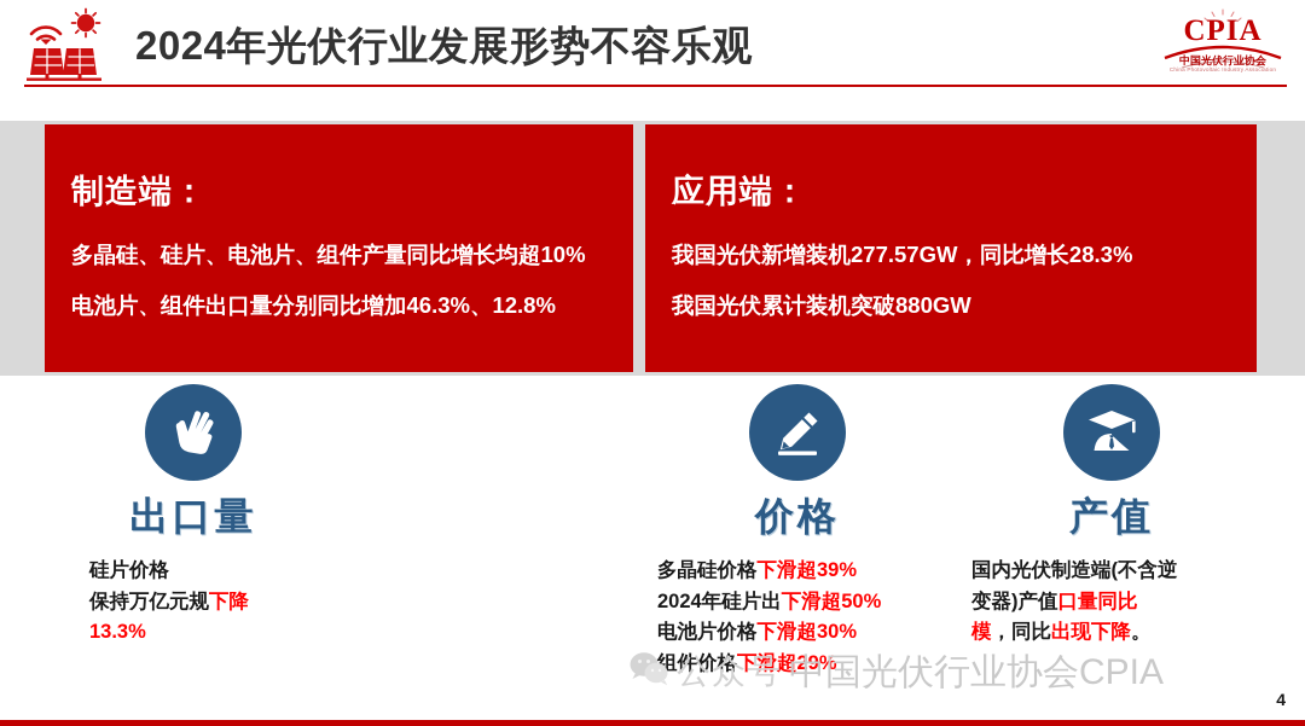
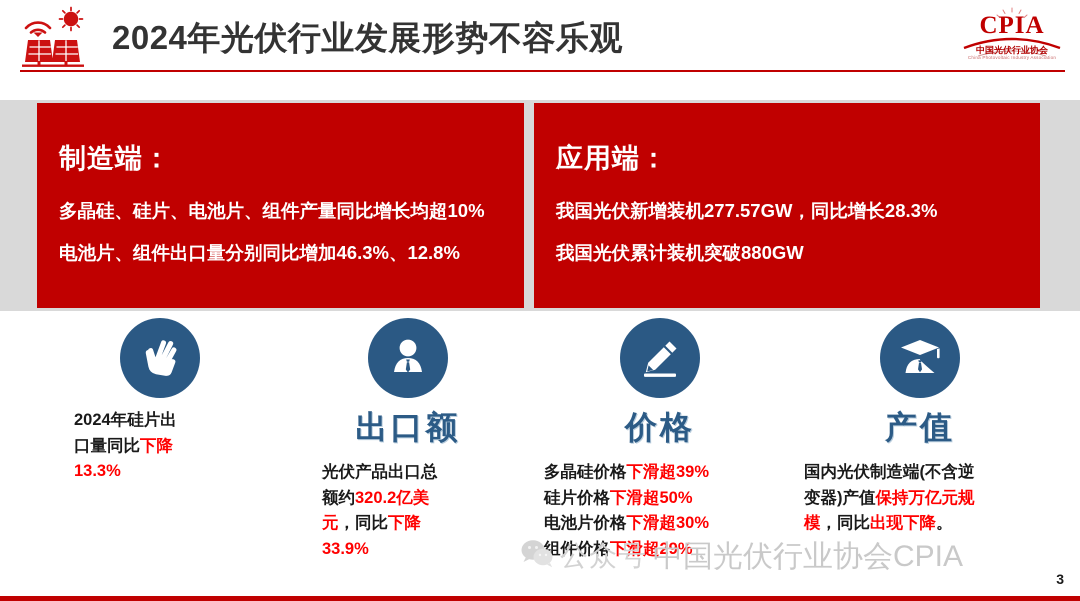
  2024年光伏行业发展形势不容乐观
  CPIA
  中国光伏行业协会
  制造端：
  多晶硅、硅片、电池片、组件产量同比增长均超10%
  电池片、组件出口量分别同比增加46.3%、12.8%
  应用端：
  我国光伏新增装机277.57GW，同比增长28.3%
  我国光伏累计装机突破880GW
- 出口量
- 硅片价格
+ 2024年硅片出
- 保持万亿元规下降
+ 口量同比下降
  13.3%
+ 出口额
+ 光伏产品出口总
+ 额约320.2亿美
+ 元，同比下降
+ 33.9%
  价格
  多晶硅价格下滑超39%
- 2024年硅片出下滑超50%
+ 硅片价格下滑超50%
  电池片价格下滑超30%
  组件价格下滑超29%
  产值
  国内光伏制造端(不含逆
- 变器)产值口量同比
+ 变器)产值保持万亿元规
  模，同比出现下降。
  公众号
  中国光伏行业协会CPIA
- 4
+ 3
